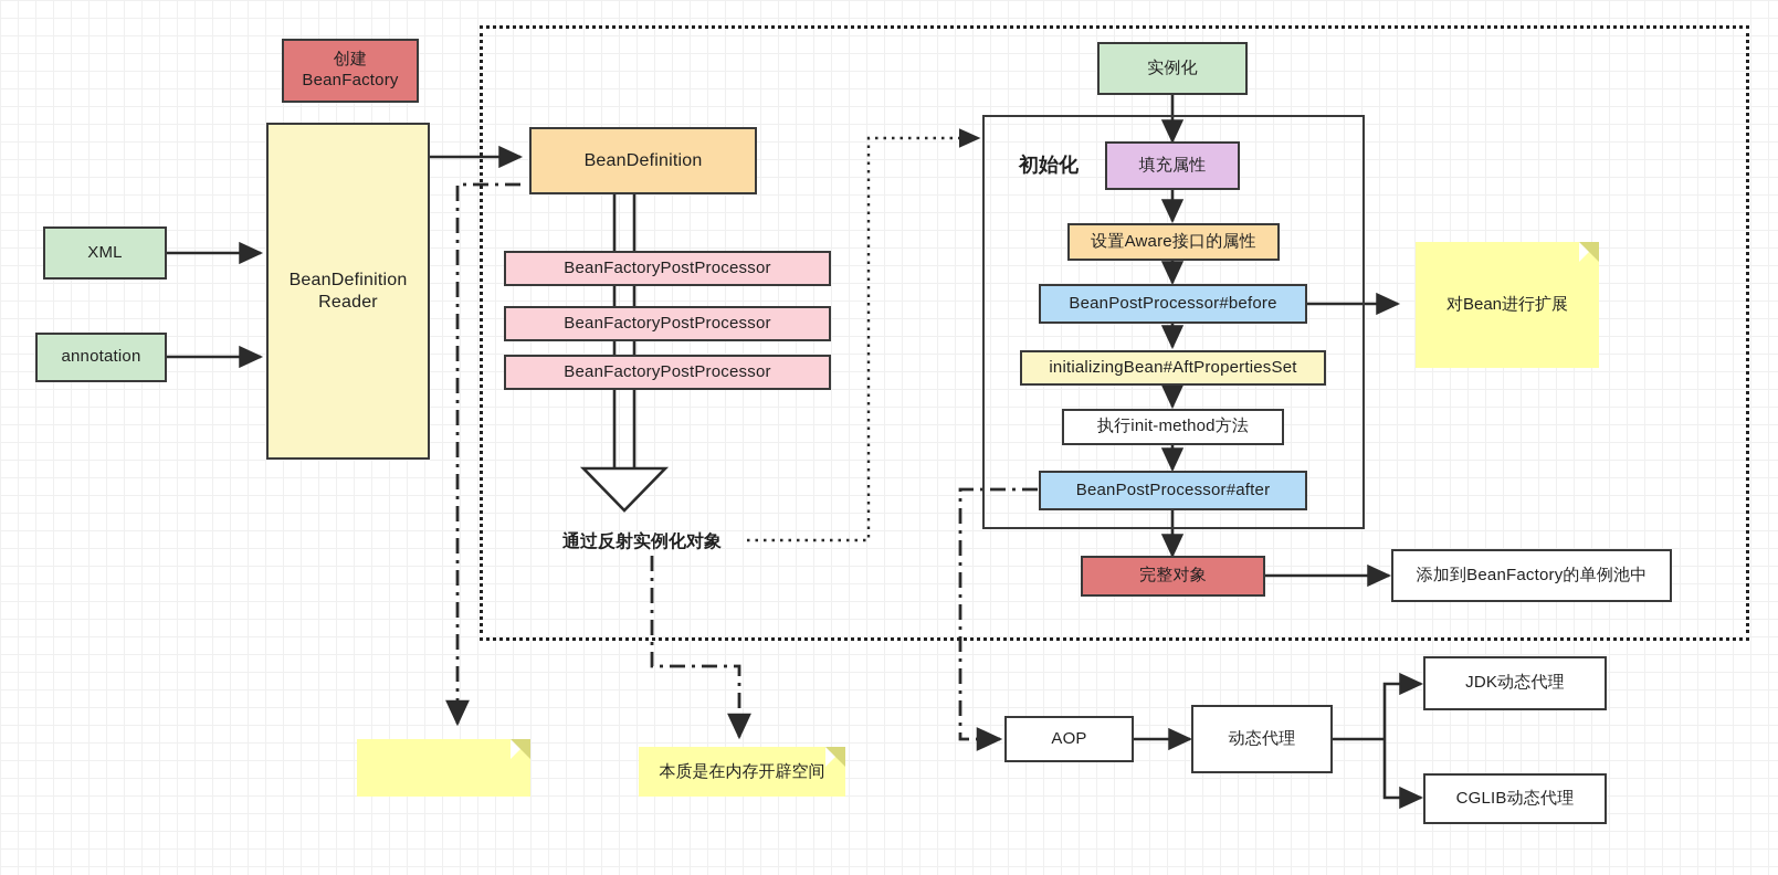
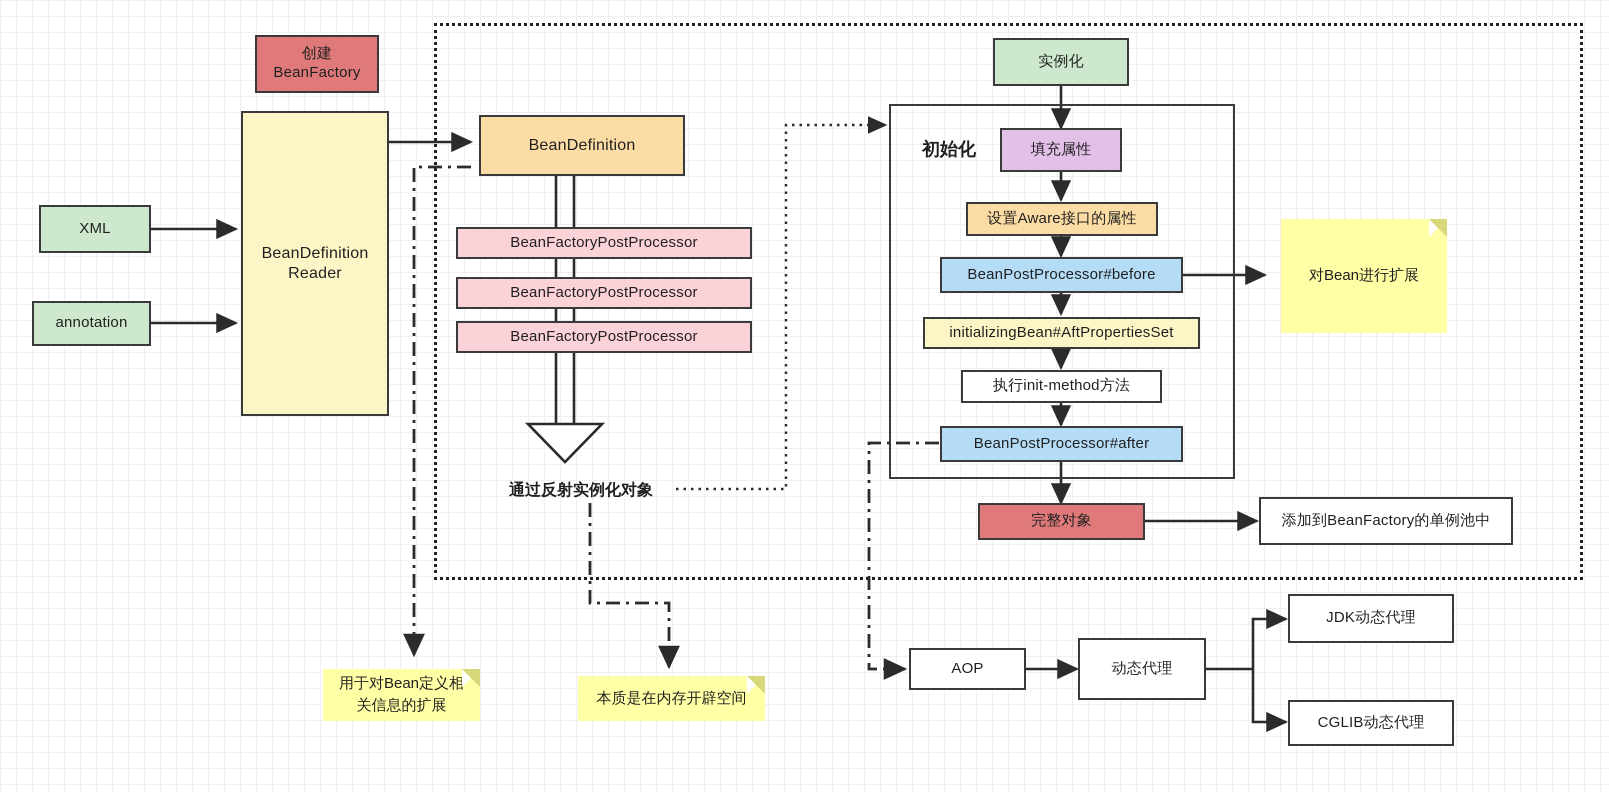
  创建
  BeanFactory
  XML
  annotation
  BeanDefinition
  Reader
  BeanDefinition
  BeanFactoryPostProcessor
  BeanFactoryPostProcessor
  BeanFactoryPostProcessor
  通过反射实例化对象
  实例化
  初始化
  填充属性
  设置Aware接口的属性
  BeanPostProcessor#before
  initializingBean#AftPropertiesSet
  执行init-method方法
  BeanPostProcessor#after
  完整对象
  对Bean进行扩展
  添加到BeanFactory的单例池中
+ 用于对Bean定义相
+ 关信息的扩展
  本质是在内存开辟空间
  AOP
  动态代理
  JDK动态代理
  CGLIB动态代理
